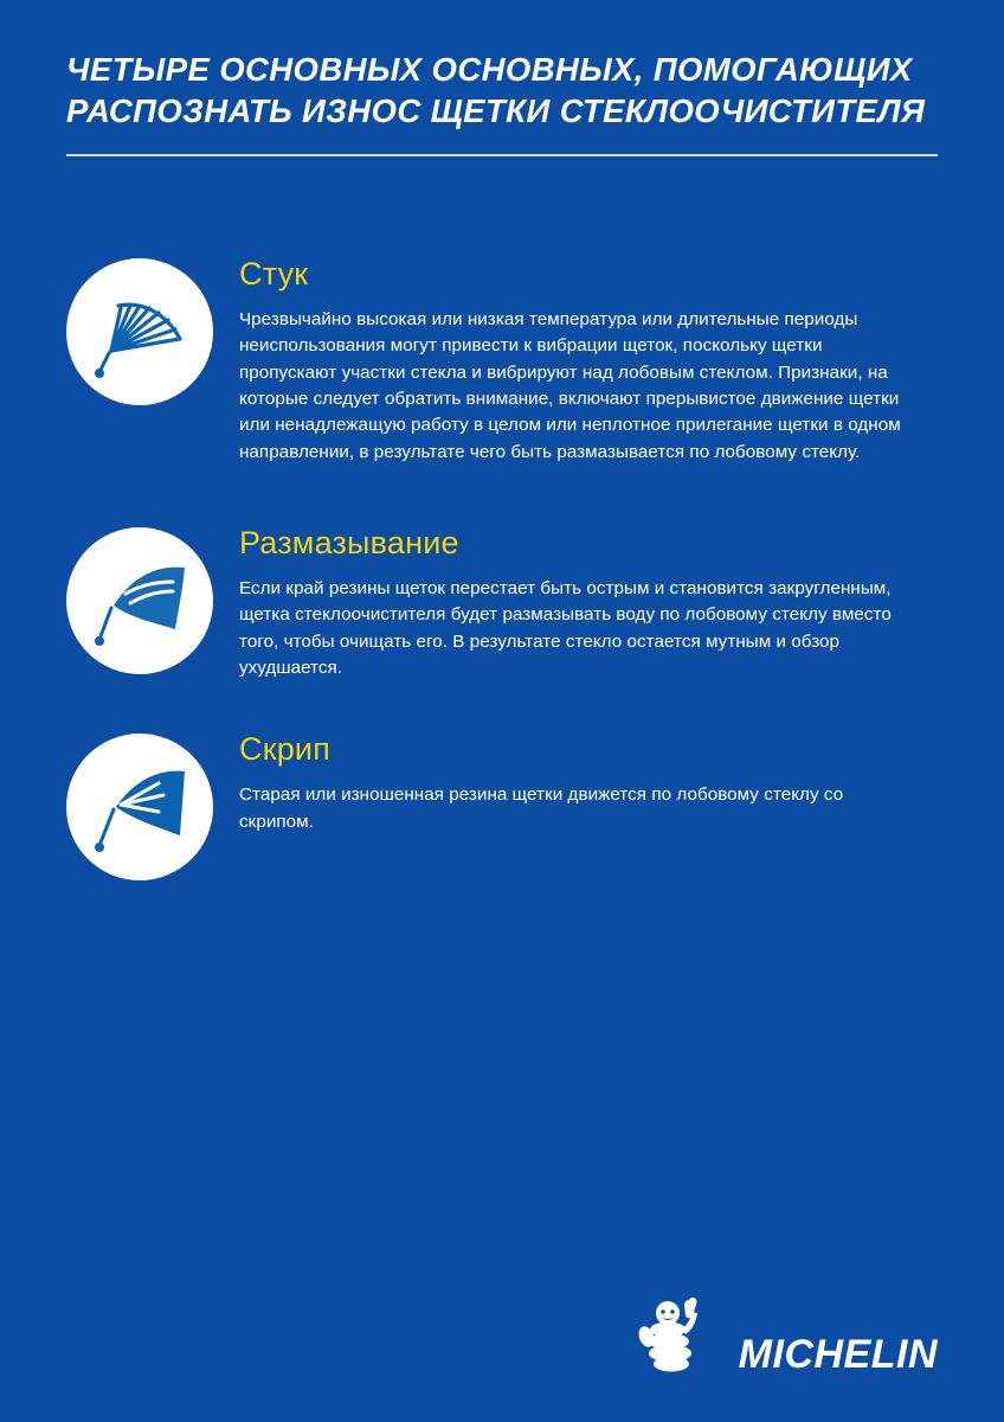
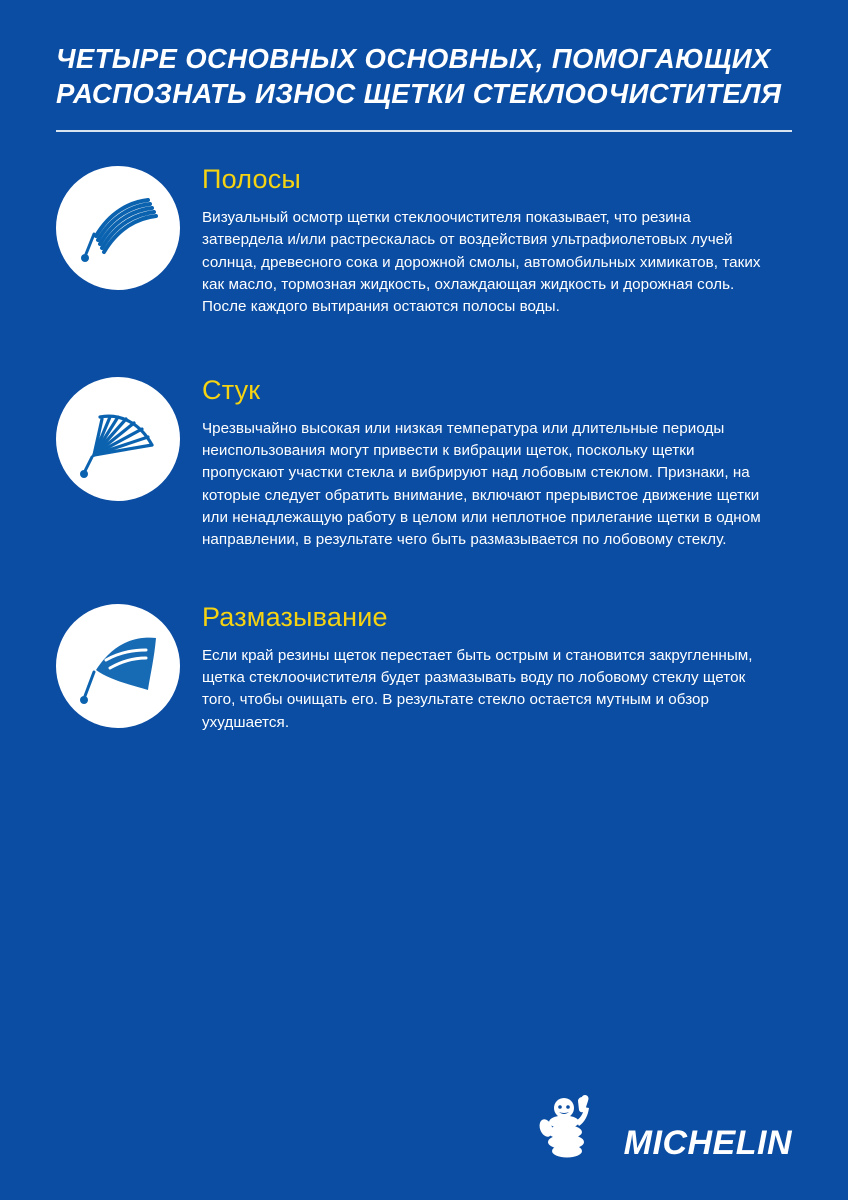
  ЧЕТЫРЕ ОСНОВНЫХ ОСНОВНЫХ, ПОМОГАЮЩИХ РАСПОЗНАТЬ ИЗНОС ЩЕТКИ СТЕКЛООЧИСТИТЕЛЯ
+ Полосы
+ Визуальный осмотр щетки стеклоочистителя показывает, что резина затвердела и/или растрескалась от воздействия ультрафиолетовых лучей солнца, древесного сока и дорожной смолы, автомобильных химикатов, таких как масло, тормозная жидкость, охлаждающая жидкость и дорожная соль. После каждого вытирания остаются полосы воды.
  Стук
  Чрезвычайно высокая или низкая температура или длительные периоды неиспользования могут привести к вибрации щеток, поскольку щетки пропускают участки стекла и вибрируют над лобовым стеклом. Признаки, на которые следует обратить внимание, включают прерывистое движение щетки или ненадлежащую работу в целом или неплотное прилегание щетки в одном направлении, в результате чего быть размазывается по лобовому стеклу.
  Размазывание
- Если край резины щеток перестает быть острым и становится закругленным, щетка стеклоочистителя будет размазывать воду по лобовому стеклу вместо того, чтобы очищать его. В результате стекло остается мутным и обзор ухудшается.
+ Если край резины щеток перестает быть острым и становится закругленным, щетка стеклоочистителя будет размазывать воду по лобовому стеклу щеток того, чтобы очищать его. В результате стекло остается мутным и обзор ухудшается.
- Скрип
- Старая или изношенная резина щетки движется по лобовому стеклу со скрипом.
  MICHELIN
